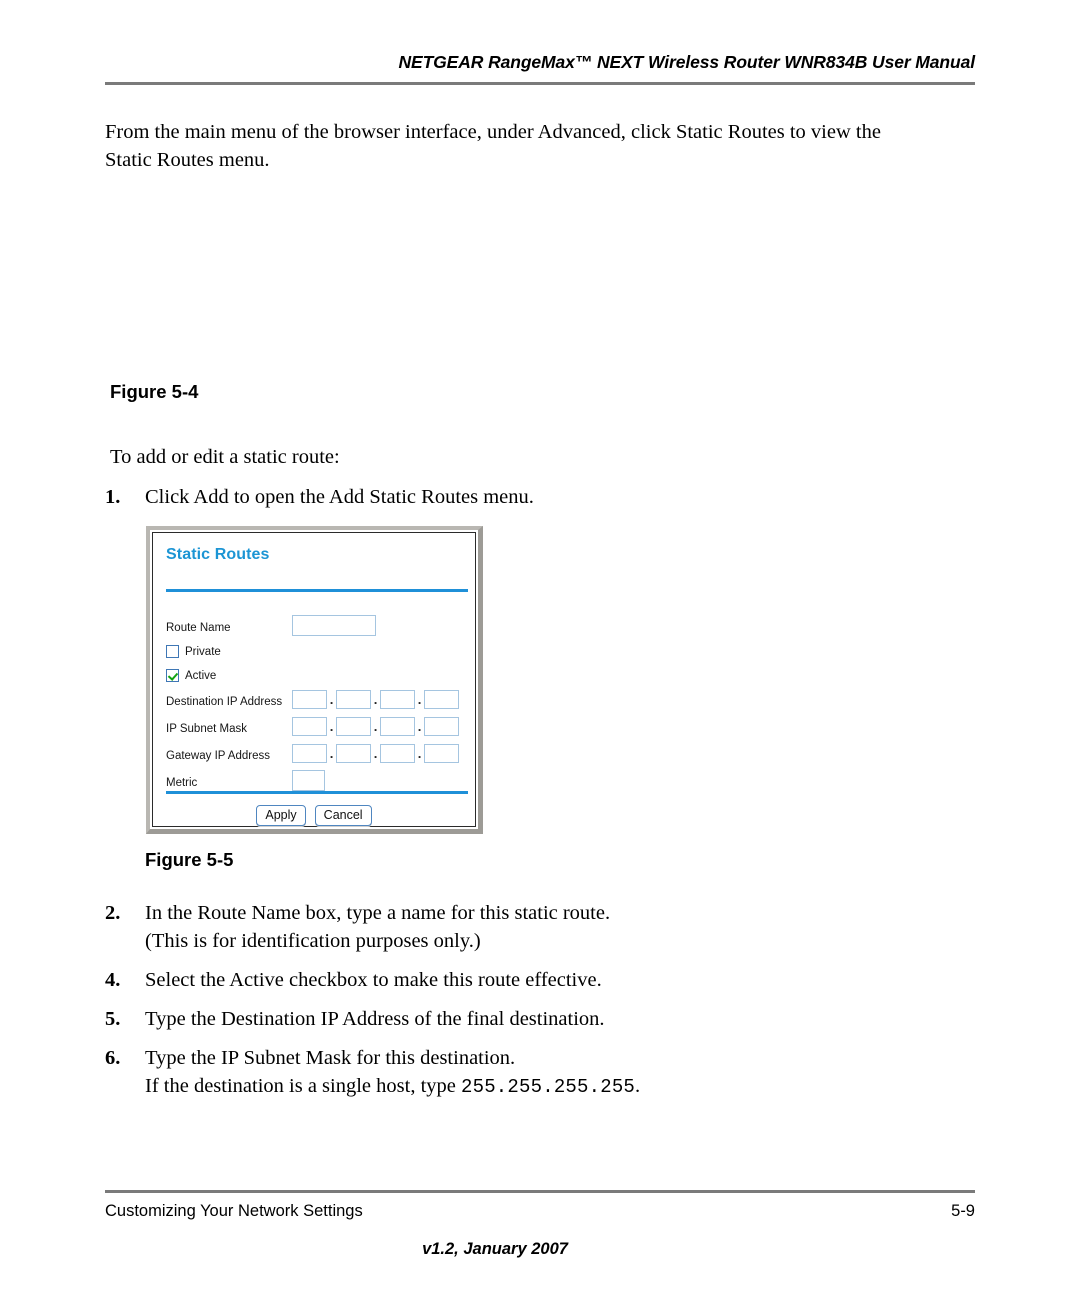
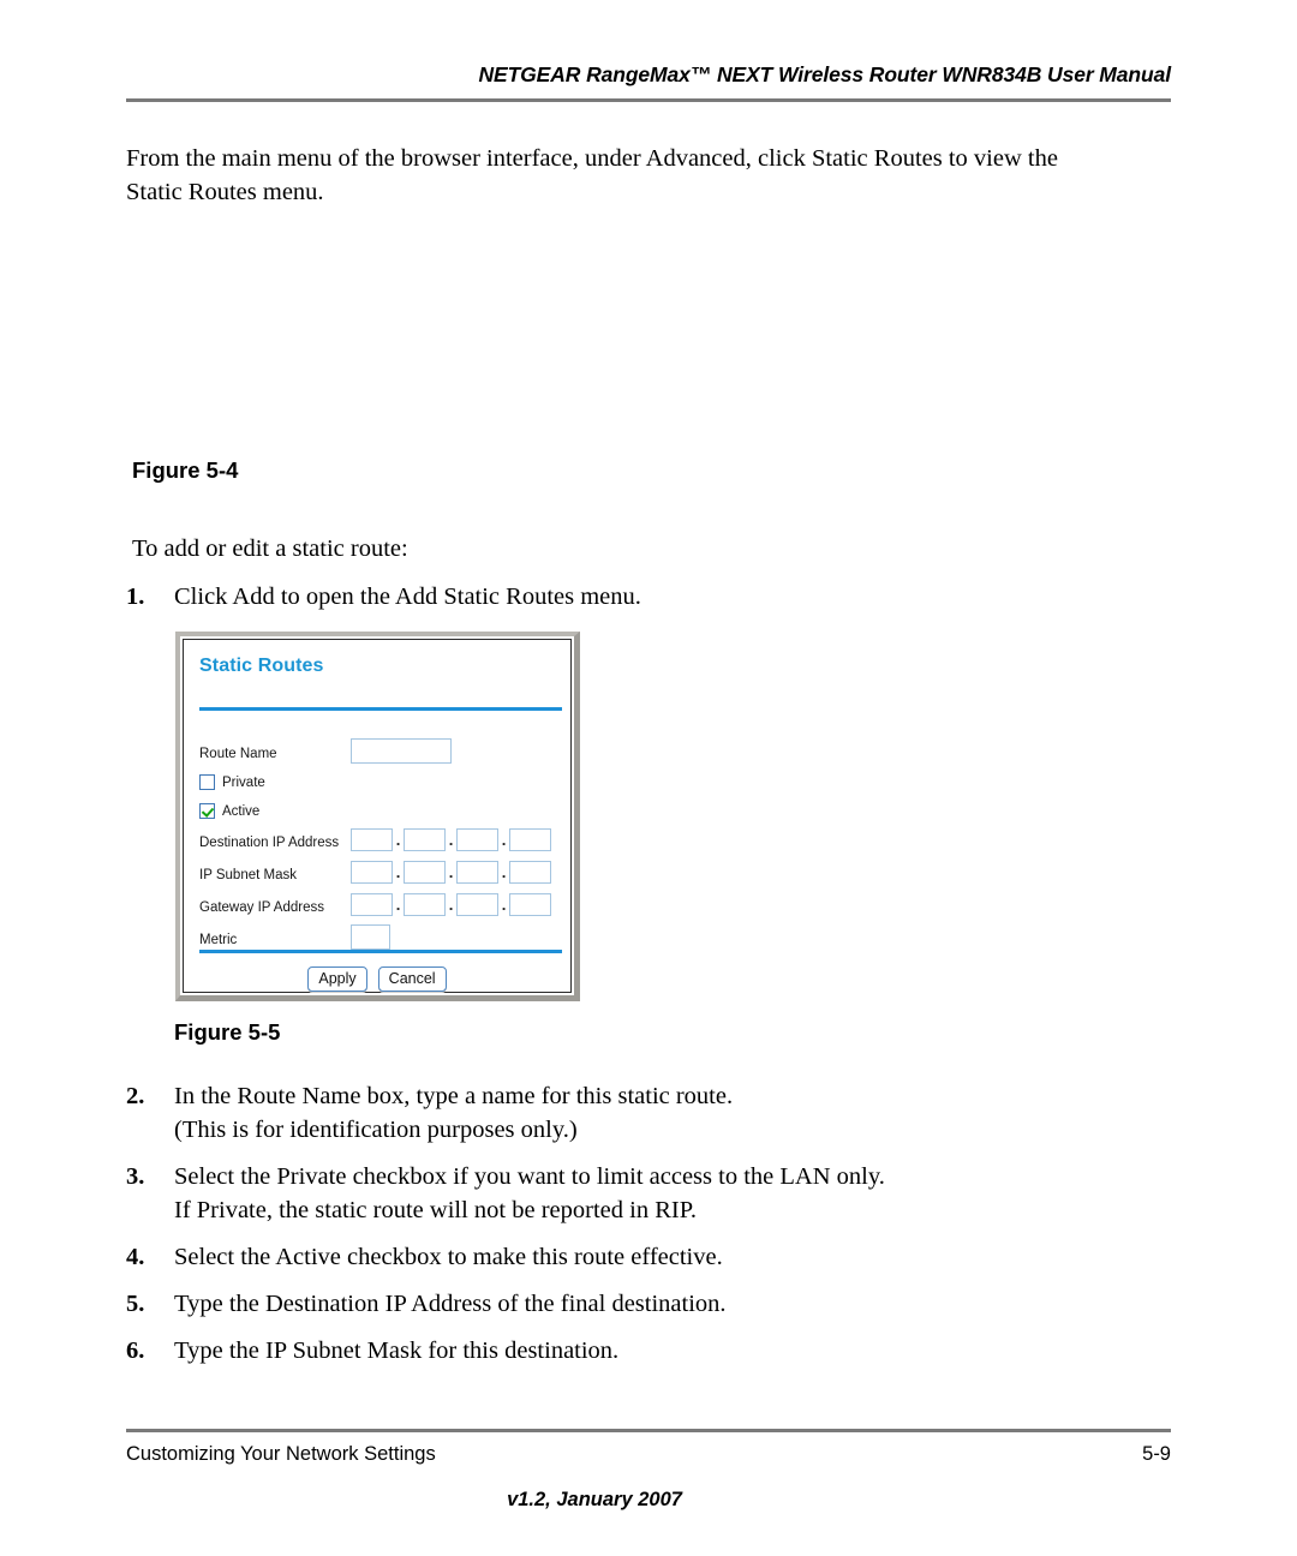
  NETGEAR RangeMax™ NEXT Wireless Router WNR834B User Manual
  From the main menu of the browser interface, under Advanced, click Static Routes to view the
  Static Routes menu.
  Figure 5-4
  To add or edit a static route:
  1.
  Click Add to open the Add Static Routes menu.
  Static Routes
  Route Name
  Private
  Active
  Destination IP Address
  .
  .
  .
  IP Subnet Mask
  .
  .
  .
  Gateway IP Address
  .
  .
  .
  Metric
  Apply
  Cancel
  Figure 5-5
  2.
  In the Route Name box, type a name for this static route.
  (This is for identification purposes only.)
+ 3.
+ Select the Private checkbox if you want to limit access to the LAN only.
+ If Private, the static route will not be reported in RIP.
  4.
  Select the Active checkbox to make this route effective.
  5.
  Type the Destination IP Address of the final destination.
  6.
  Type the IP Subnet Mask for this destination.
- If the destination is a single host, type 255.255.255.255.
  Customizing Your Network Settings
  5-9
  v1.2, January 2007
